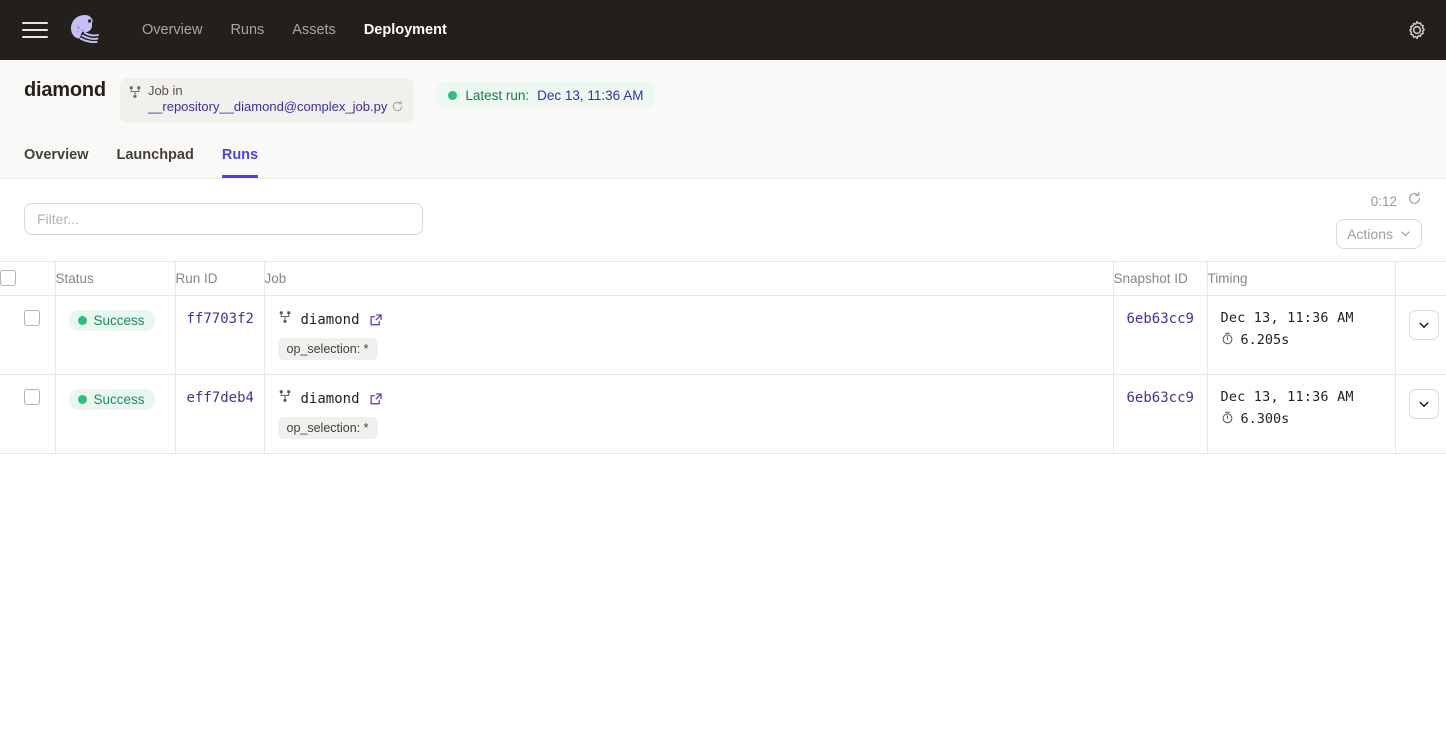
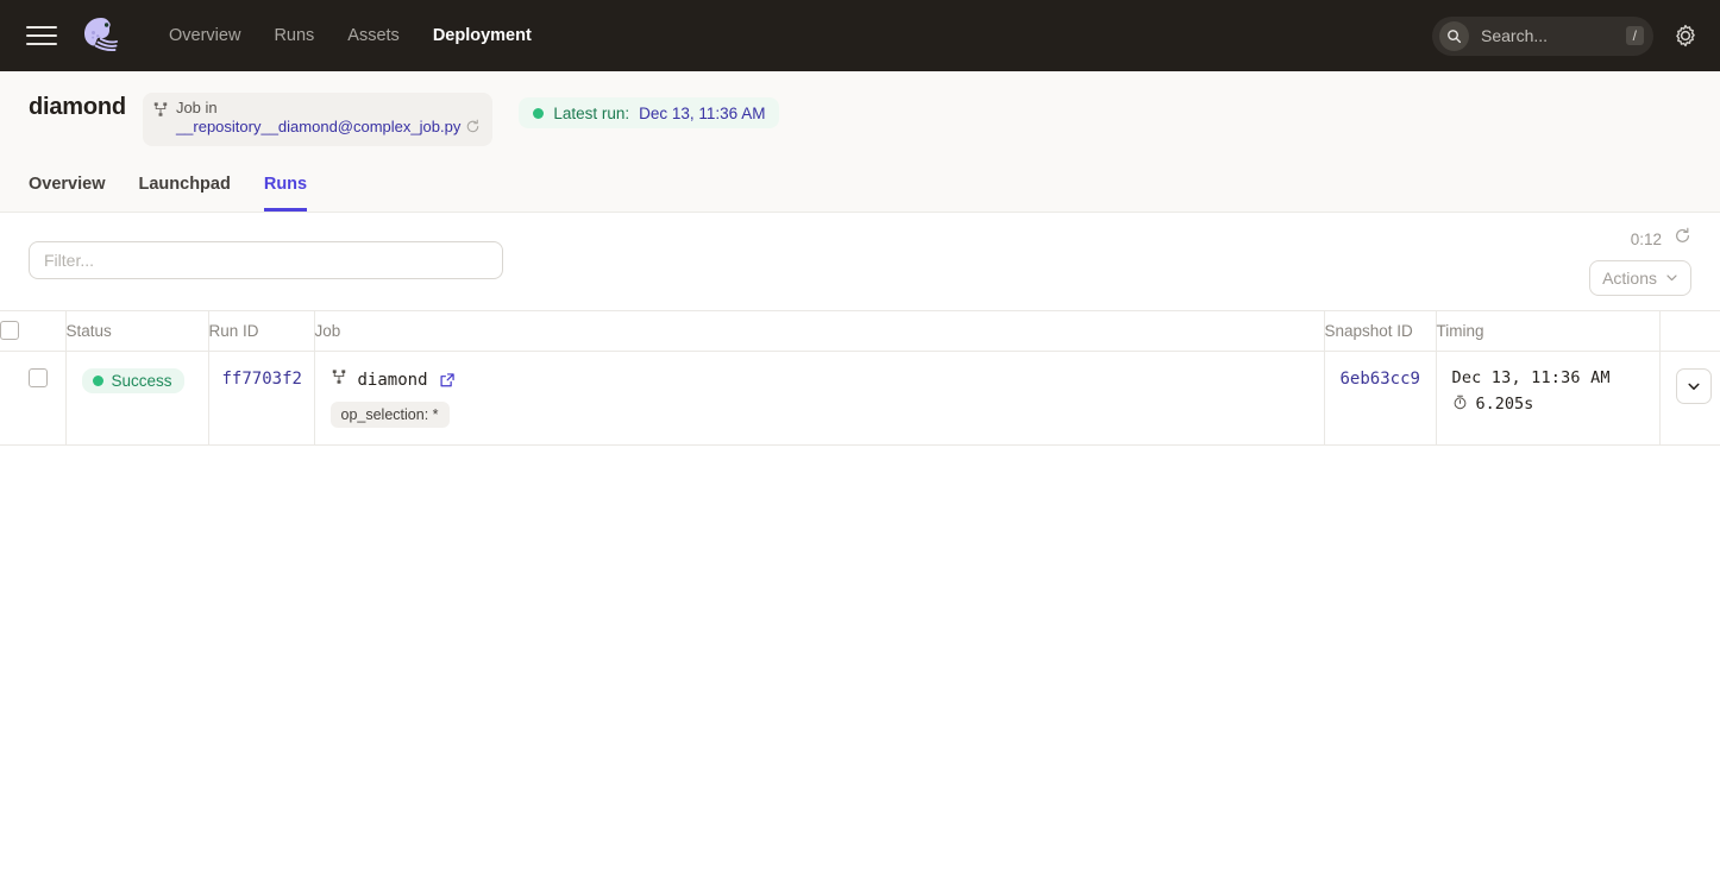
  Overview
  Runs
  Assets
  Deployment
+ Search...
+ /
  diamond
  Job in
  __repository__diamond@complex_job.py
  Latest run:
  Dec 13, 11:36 AM
  Overview
  Launchpad
  Runs
  0:12
  Filter...
  Actions
  	Status	Run ID	Job	Snapshot ID	Timing
  	Success	ff7703f2	diamond op_selection: *	6eb63cc9	Dec 13, 11:36 AM 6.205s
- 	Success	eff7deb4	diamond op_selection: *	6eb63cc9	Dec 13, 11:36 AM 6.300s
